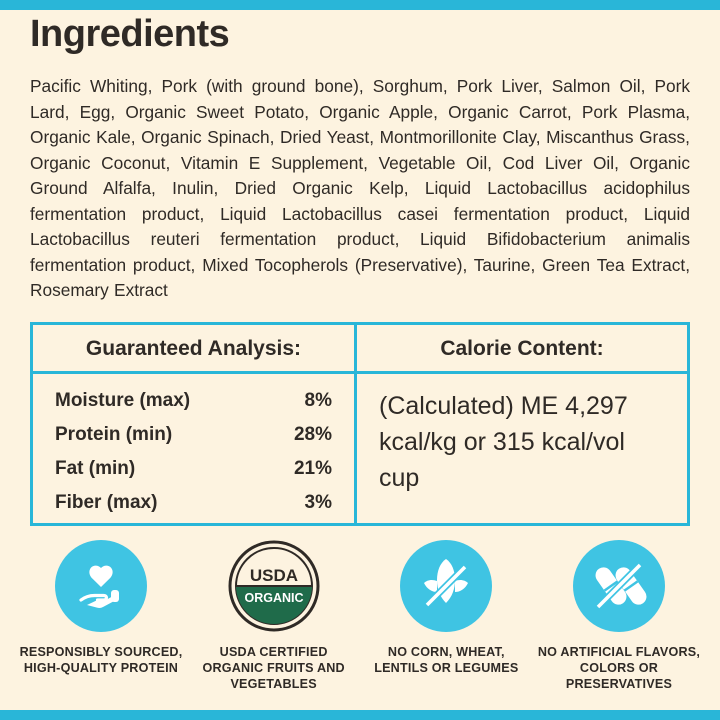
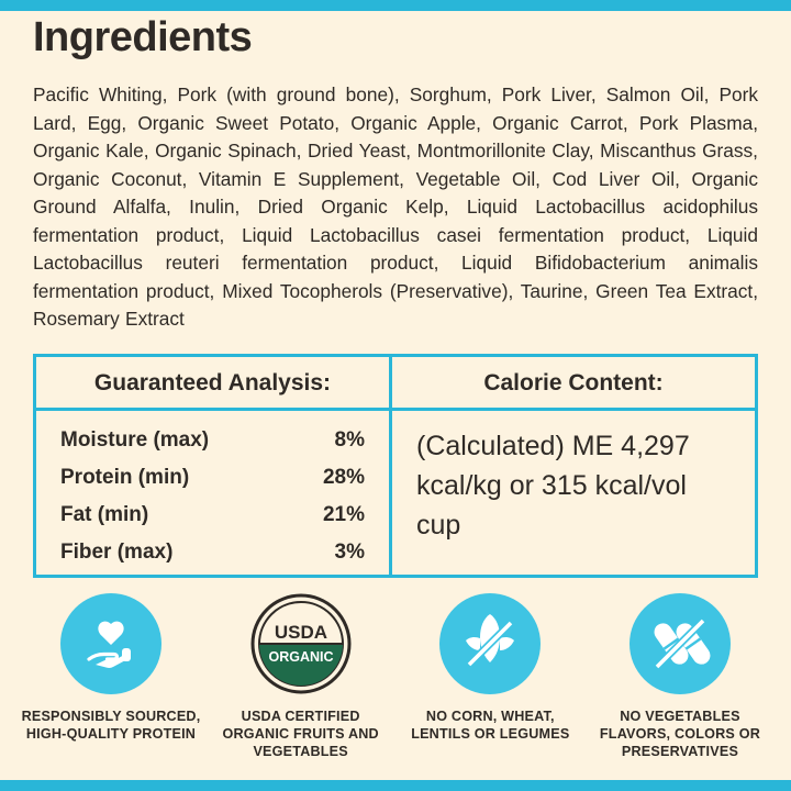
  Ingredients
  Pacific Whiting, Pork (with ground bone), Sorghum, Pork Liver, Salmon Oil, Pork Lard, Egg, Organic Sweet Potato, Organic Apple, Organic Carrot, Pork Plasma, Organic Kale, Organic Spinach, Dried Yeast, Montmorillonite Clay, Miscanthus Grass, Organic Coconut, Vitamin E Supplement, Vegetable Oil, Cod Liver Oil, Organic Ground Alfalfa, Inulin, Dried Organic Kelp, Liquid Lactobacillus acidophilus fermentation product, Liquid Lactobacillus casei fermentation product, Liquid Lactobacillus reuteri fermentation product, Liquid Bifidobacterium animalis fermentation product, Mixed Tocopherols (Preservative), Taurine, Green Tea Extract, Rosemary Extract
  Guaranteed Analysis:
  Moisture (max)
  8%
  Protein (min)
  28%
  Fat (min)
  21%
  Fiber (max)
  3%
  Calorie Content:
  (Calculated) ME 4,297 kcal/kg or 315 kcal/vol cup
  RESPONSIBLY SOURCED, HIGH-QUALITY PROTEIN
  USDA
  ORGANIC
  USDA CERTIFIED ORGANIC FRUITS AND VEGETABLES
  NO CORN, WHEAT, LENTILS OR LEGUMES
- NO ARTIFICIAL FLAVORS, COLORS OR PRESERVATIVES
+ NO VEGETABLES FLAVORS, COLORS OR PRESERVATIVES
